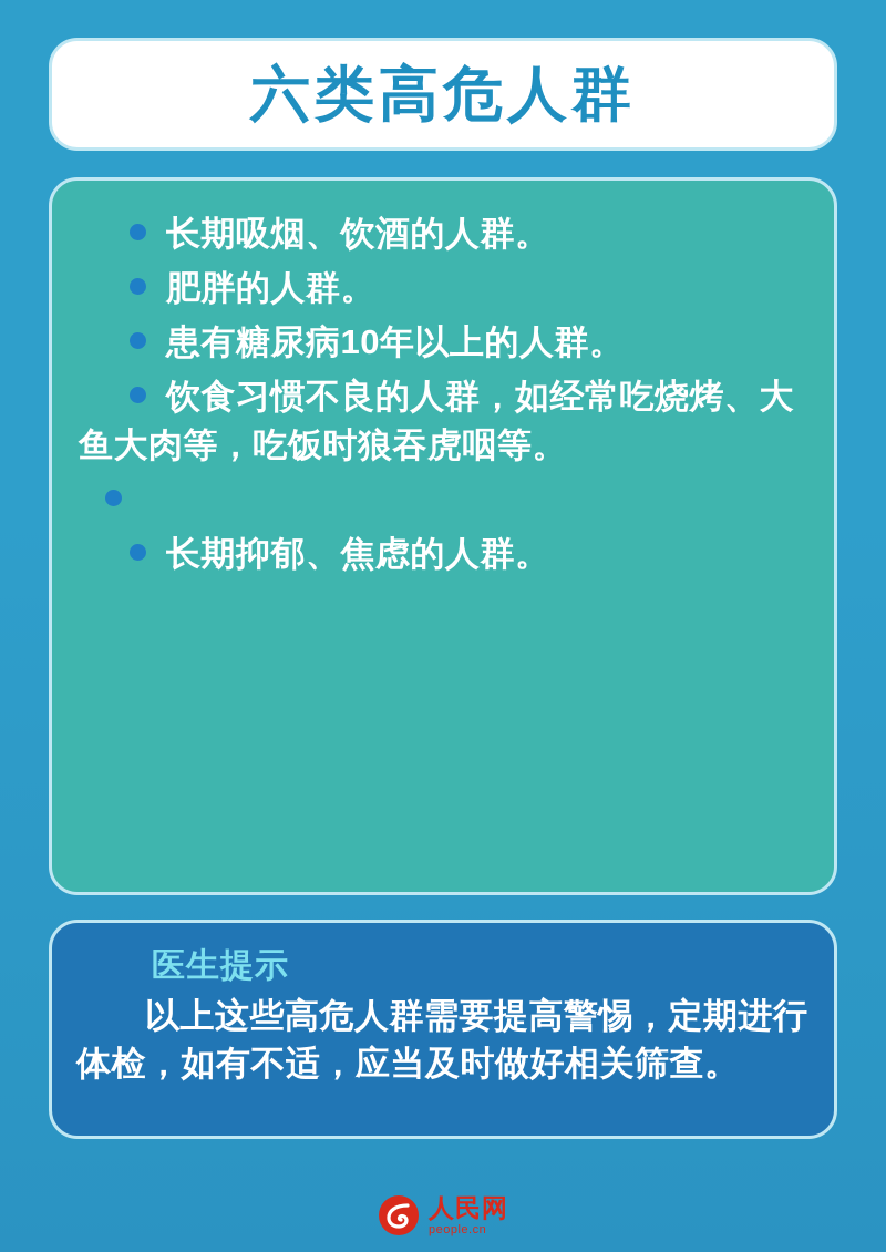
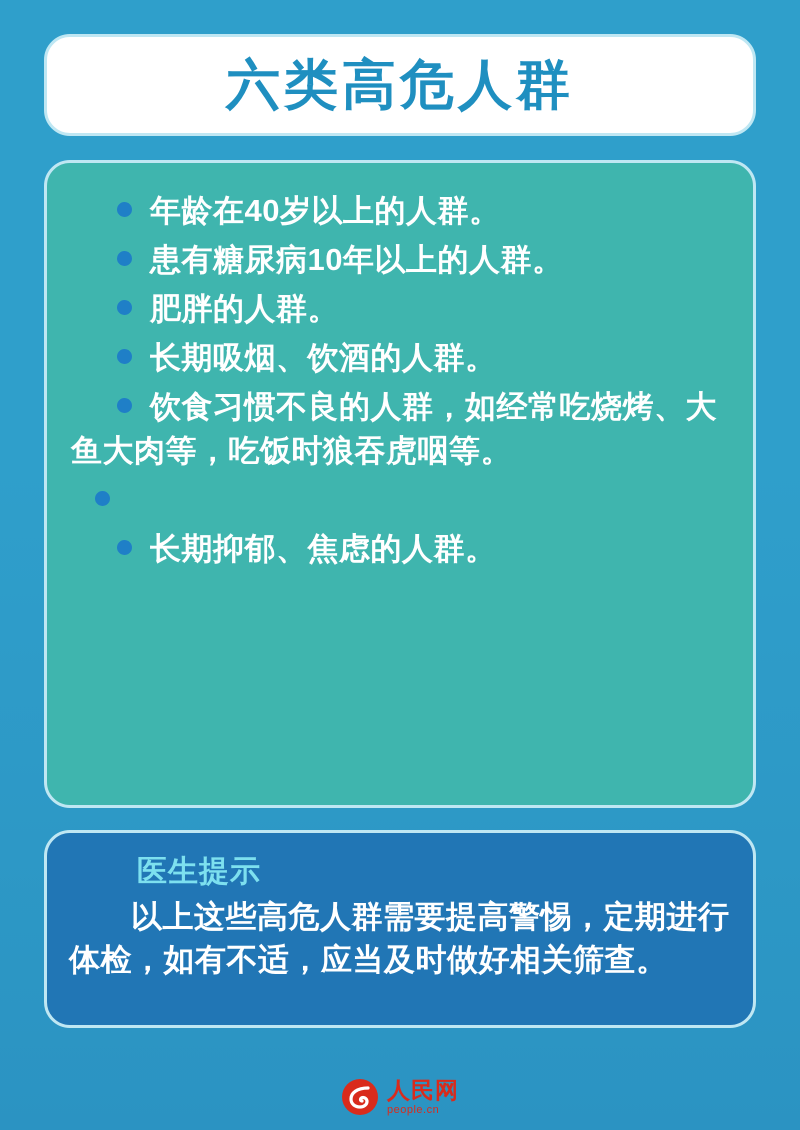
  六类高危人群
+ 年龄在40岁以上的人群。
- 长期吸烟、饮酒的人群。
+ 患有糖尿病10年以上的人群。
  肥胖的人群。
- 患有糖尿病10年以上的人群。
+ 长期吸烟、饮酒的人群。
  饮食习惯不良的人群，如经常吃烧烤、大鱼大肉等，吃饭时狼吞虎咽等。
  长期抑郁、焦虑的人群。
  医生提示
  以上这些高危人群需要提高警惕，定期进行体检，如有不适，应当及时做好相关筛查。
  人民网
  people.cn
